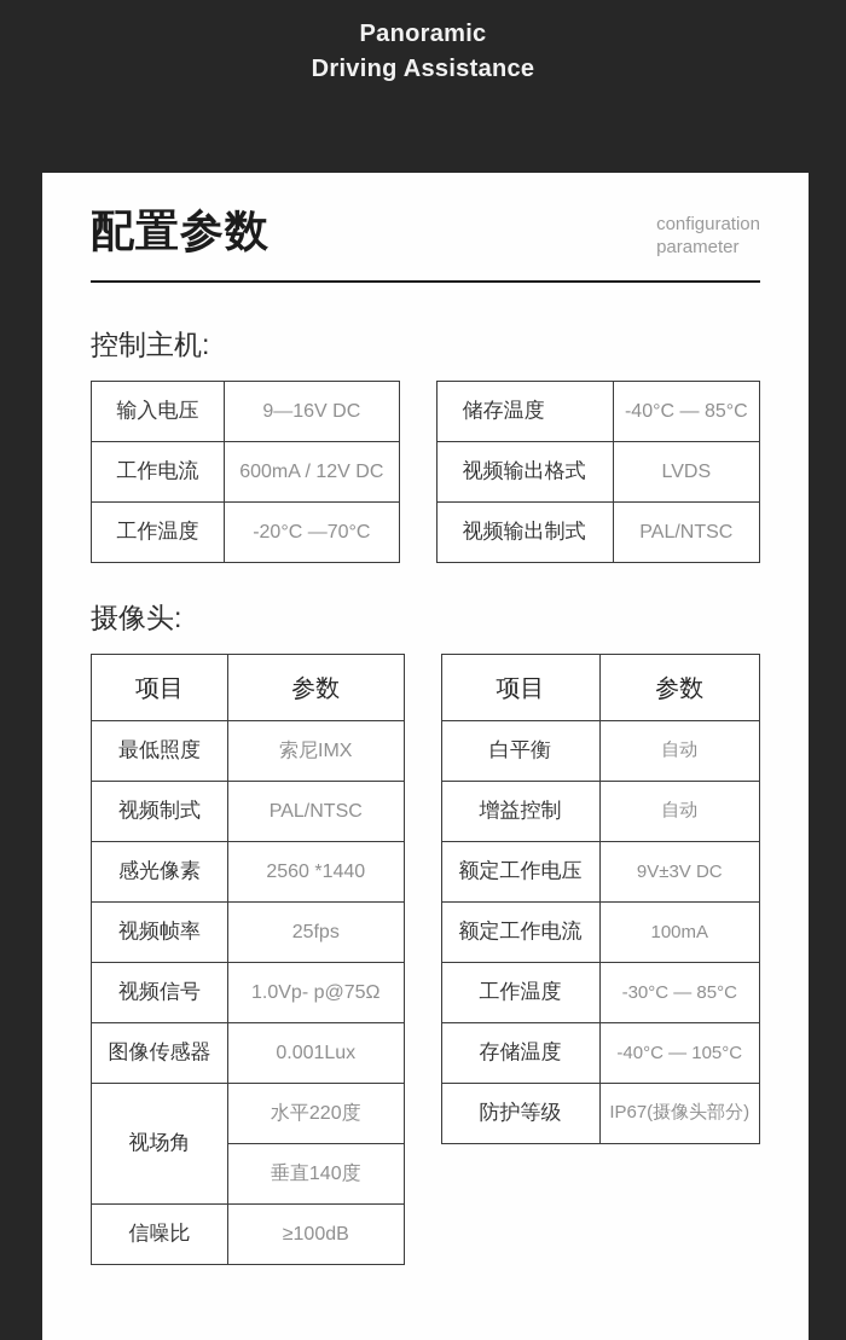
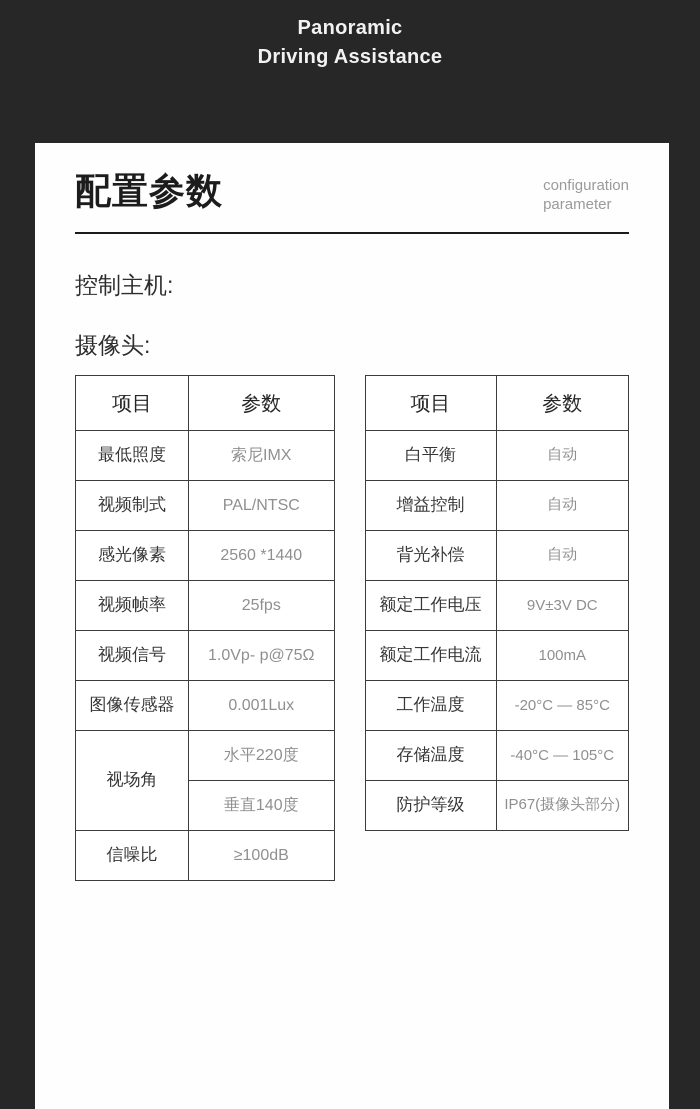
  Panoramic
  Driving Assistance
  配置参数
  configuration
  parameter
  控制主机:
- 输入电压	9—16V DC
- 工作电流	600mA / 12V DC
- 工作温度	-20°C —70°C
- 储存温度	-40°C — 85°C
- 视频输出格式	LVDS
- 视频输出制式	PAL/NTSC
  摄像头:
  项目	参数
  最低照度	索尼IMX
  视频制式	PAL/NTSC
  感光像素	2560 *1440
  视频帧率	25fps
  视频信号	1.0Vp- p@75Ω
  图像传感器	0.001Lux
  视场角	水平220度
  垂直140度
  信噪比	≥100dB
  项目	参数
  白平衡	自动
  增益控制	自动
+ 背光补偿	自动
  额定工作电压	9V±3V DC
  额定工作电流	100mA
- 工作温度	-30°C — 85°C
+ 工作温度	-20°C — 85°C
  存储温度	-40°C — 105°C
  防护等级	IP67(摄像头部分)
